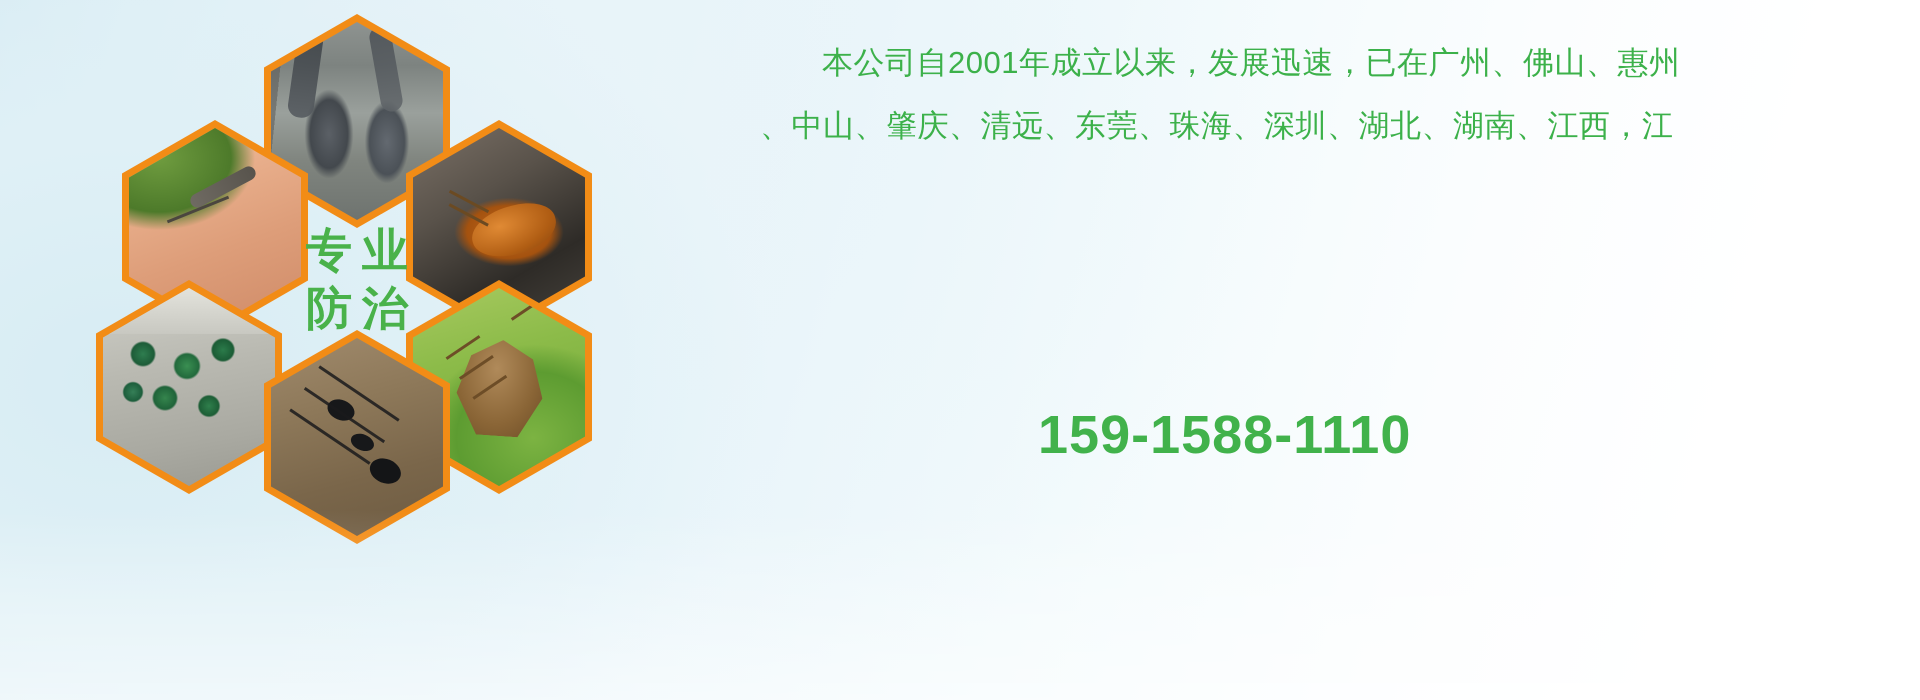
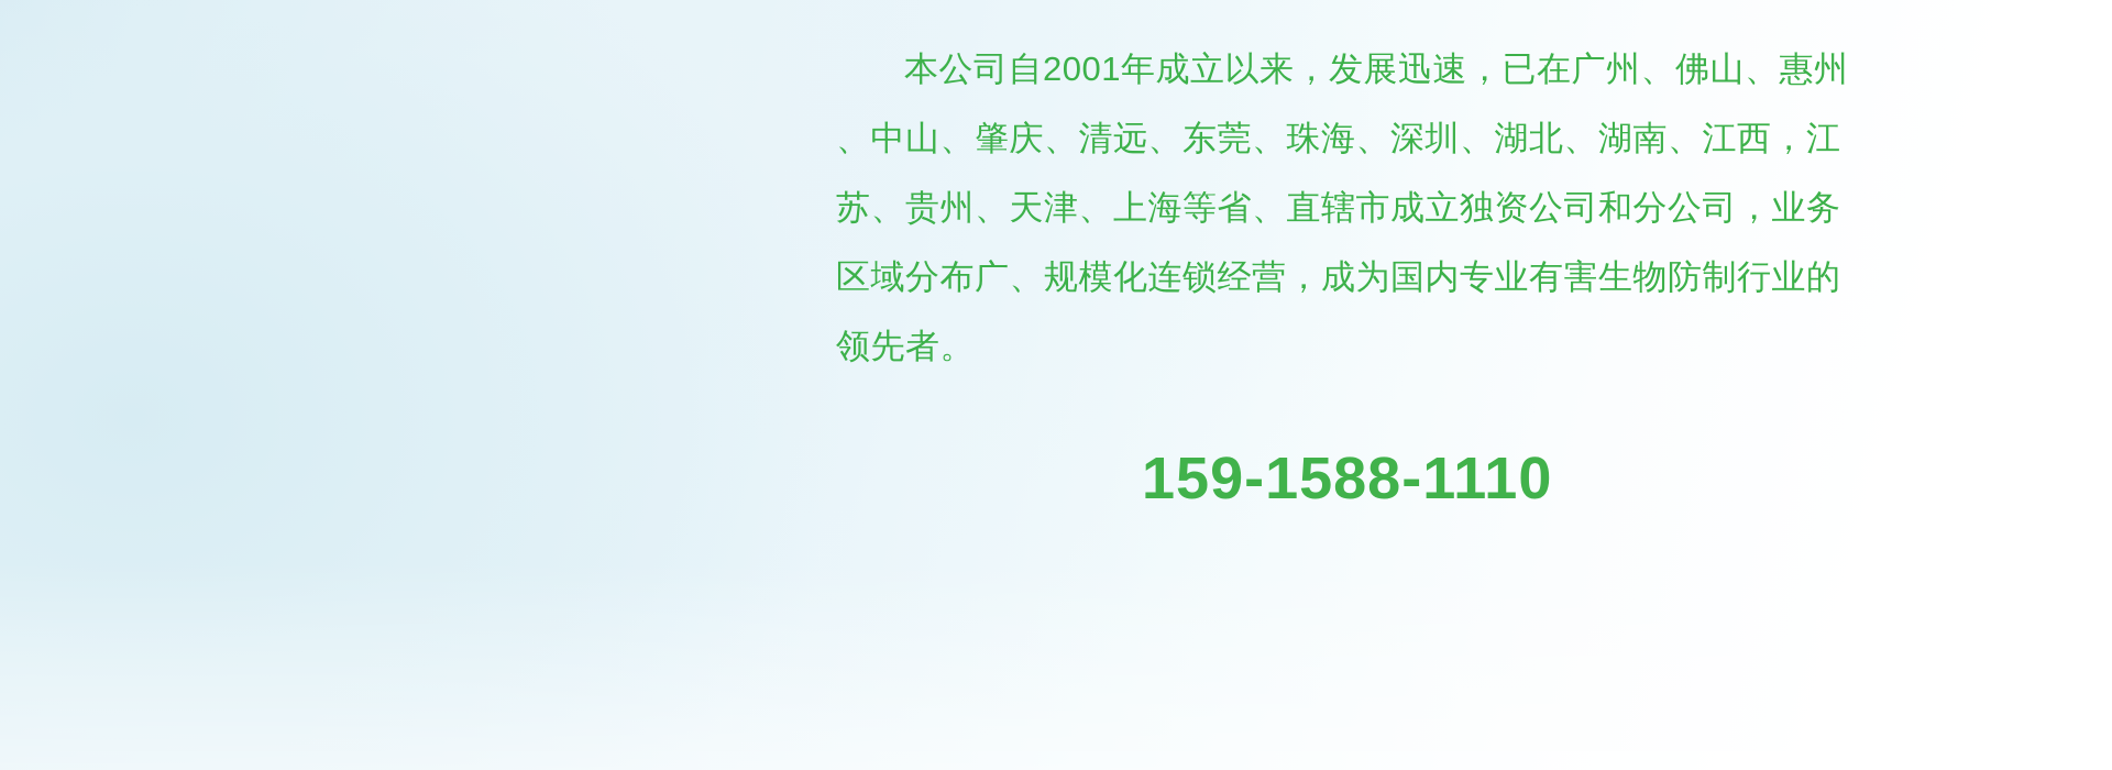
- 专业
- 防治
  本公司自2001年成立以来，发展迅速，已在广州、佛山、惠州
  、中山、肇庆、清远、东莞、珠海、深圳、湖北、湖南、江西，江
+ 苏、贵州、天津、上海等省、直辖市成立独资公司和分公司，业务
+ 区域分布广、规模化连锁经营，成为国内专业有害生物防制行业的
+ 领先者。
  159-1588-1110
